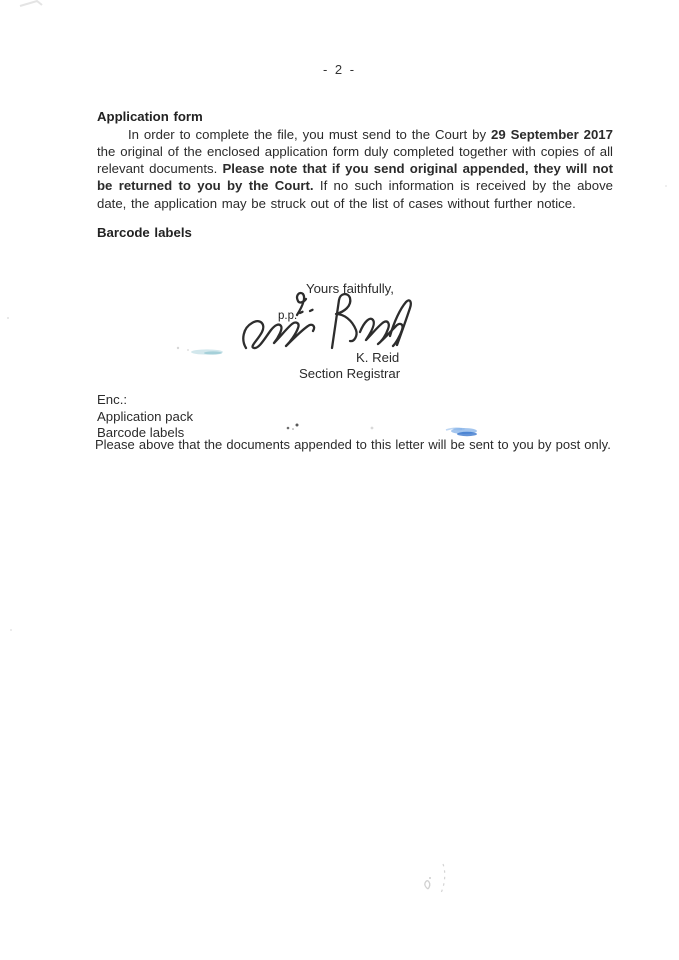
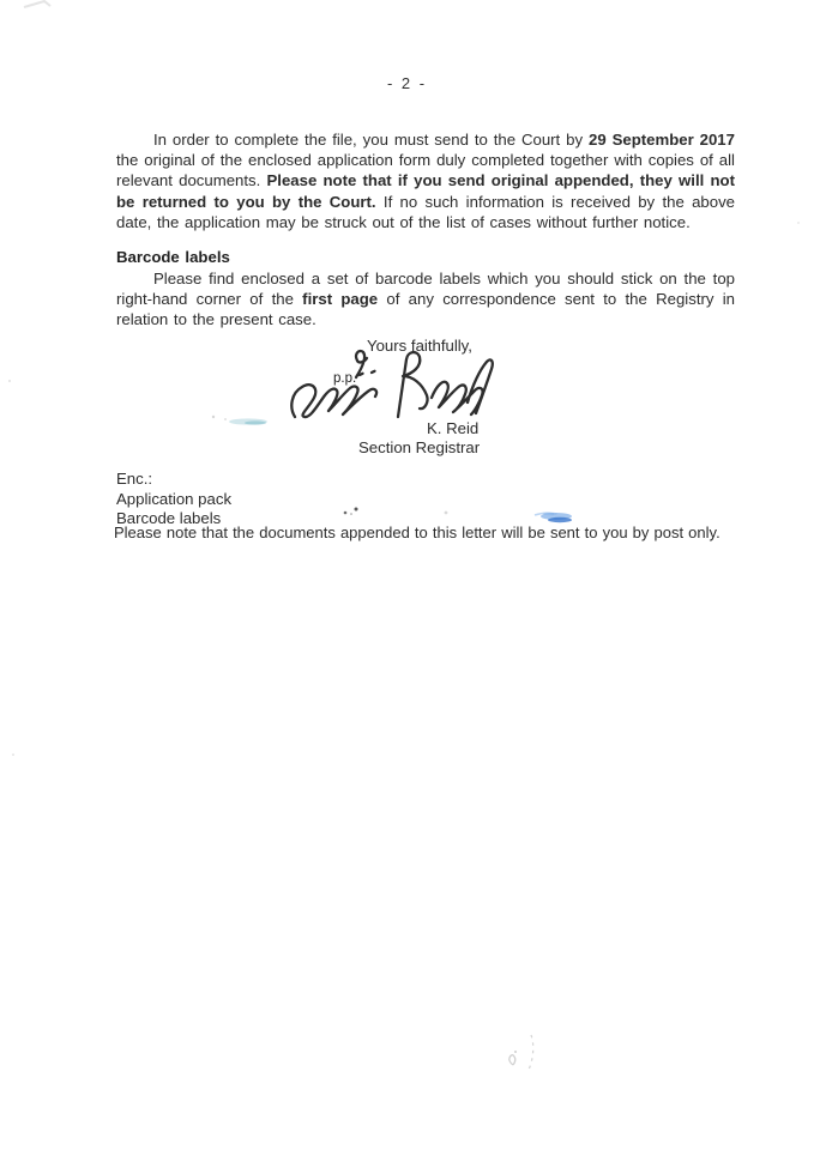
  - 2 -
- Application form
  In order to complete the file, you must send to the Court by 29 September 2017 the original of the enclosed application form duly completed together with copies of all relevant documents. Please note that if you send original appended, they will not be returned to you by the Court. If no such information is received by the above date, the application may be struck out of the list of cases without further notice.
  Barcode labels
+ Please find enclosed a set of barcode labels which you should stick on the top right-hand corner of the first page of any correspondence sent to the Registry in relation to the present case.
  Yours faithfully,
  p.p.
  K. Reid
  Section Registrar
  Enc.:
  Application pack
  Barcode labels
- Please above that the documents appended to this letter will be sent to you by post only.
+ Please note that the documents appended to this letter will be sent to you by post only.
